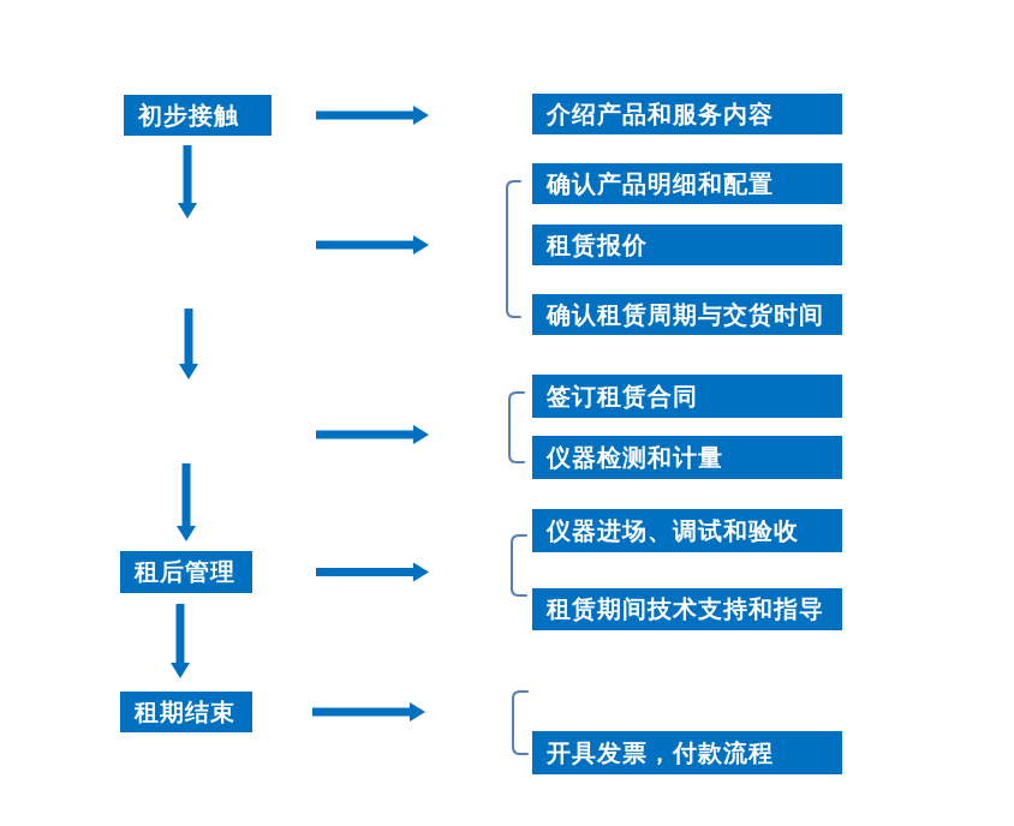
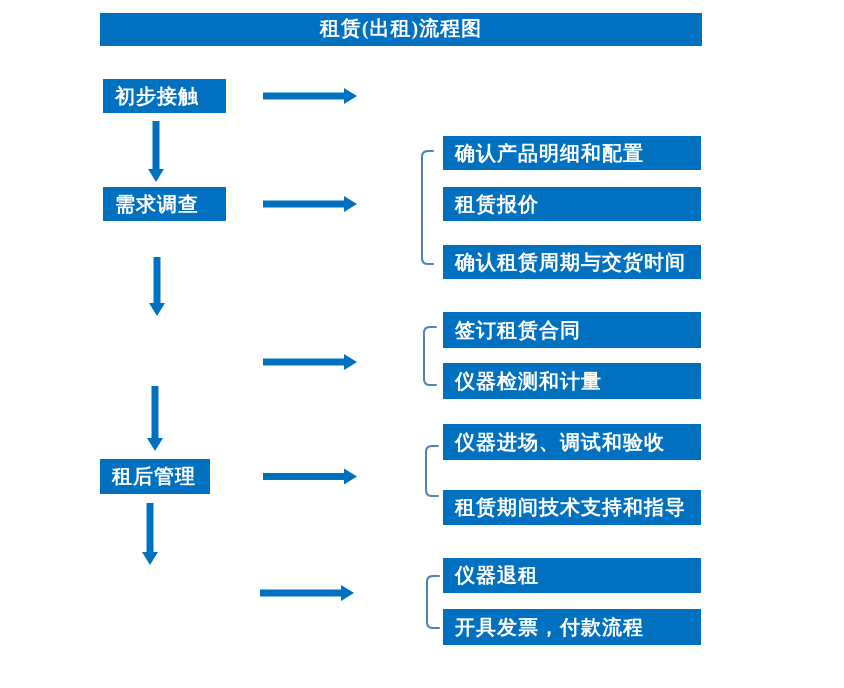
+ 租赁(出租)流程图
  初步接触
+ 需求调查
  租后管理
- 租期结束
- 介绍产品和服务内容
  确认产品明细和配置
  租赁报价
  确认租赁周期与交货时间
  签订租赁合同
  仪器检测和计量
  仪器进场、调试和验收
  租赁期间技术支持和指导
+ 仪器退租
  开具发票，付款流程
